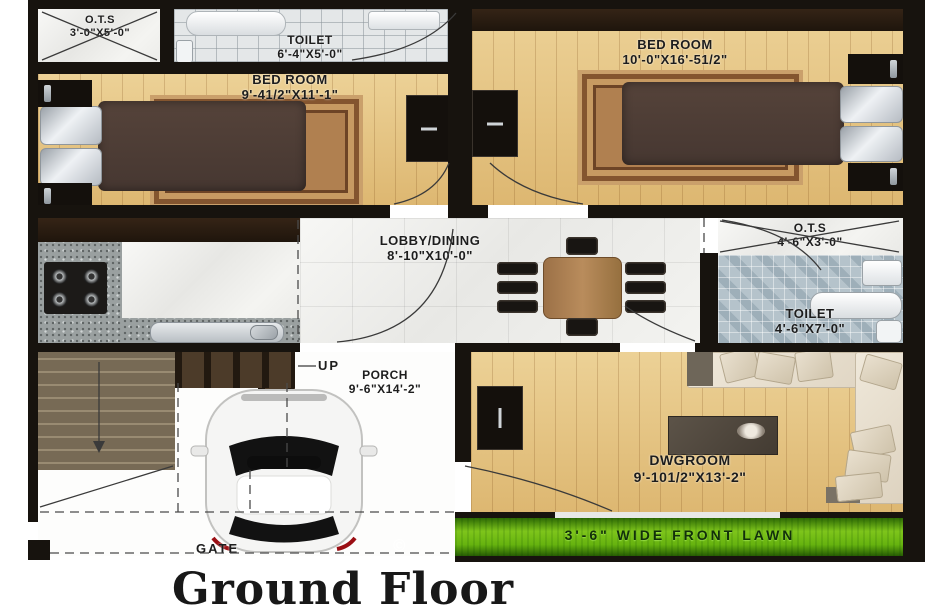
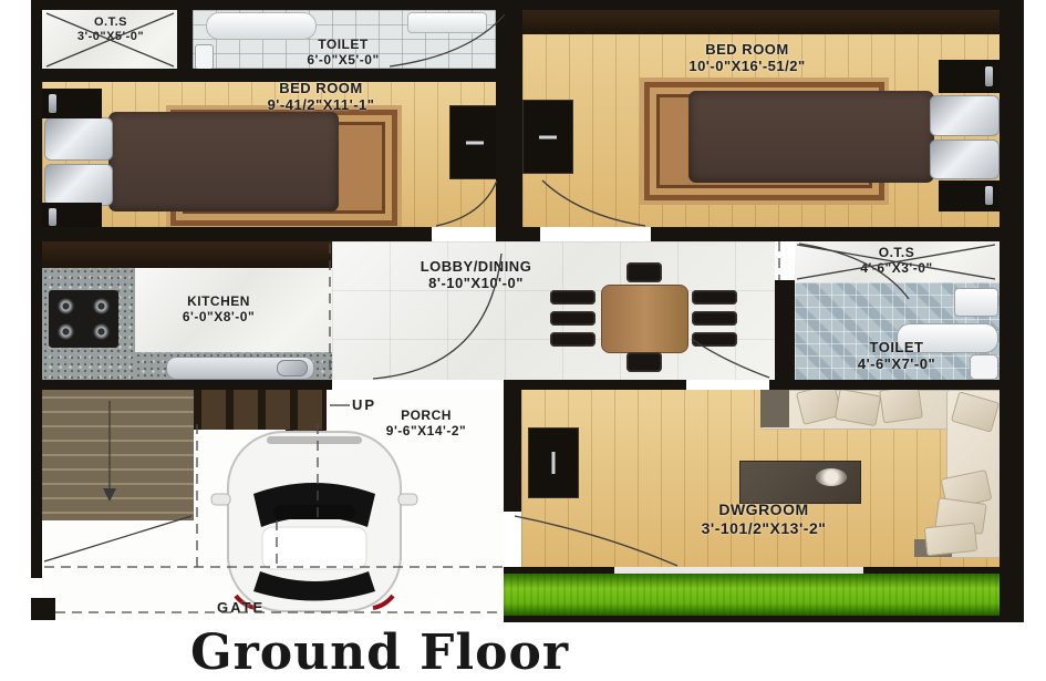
  O.T.S
  3'-0X'-0"
  TOILET
- 6'-4"X5'-0"
+ 6'-0"X5'-0"
  BED ROOM
  9'-41/2"X11'-1"
  BED ROOM
  10'-0"X16'-51/2"
+ KITCHEN
+ 6'-0"X8'-0"
  LOBBY/DIING
  8'-10"X10'-0"
  O.T.S
  4'6"X3'-0
  TOILET
  4'-6"X7'-0"
  UP
  PORCH
  9'-6"X14'-2"
  DWGROOM
- 9'-101/2"X13'-2"
+ 3'-101/2"X13'-2"
  GATE
- 3'-6" WIDE FRONT LAWN
  ©
  Ground Floor
